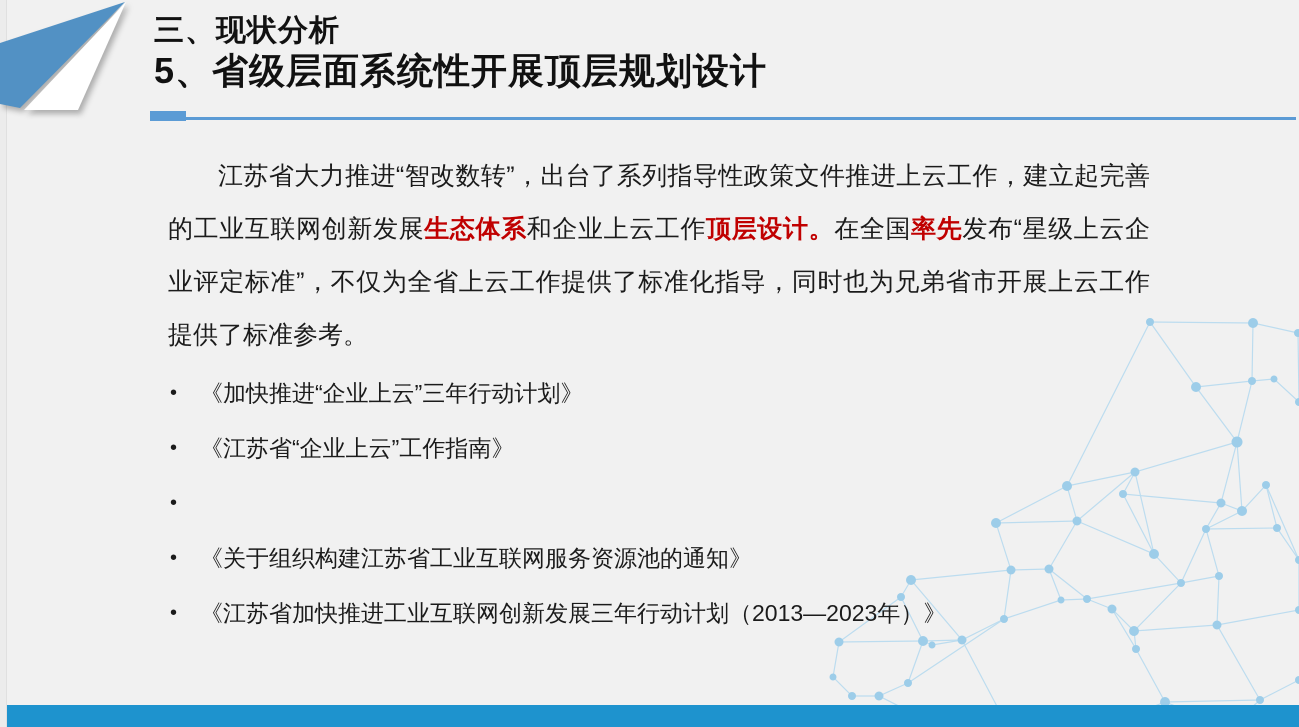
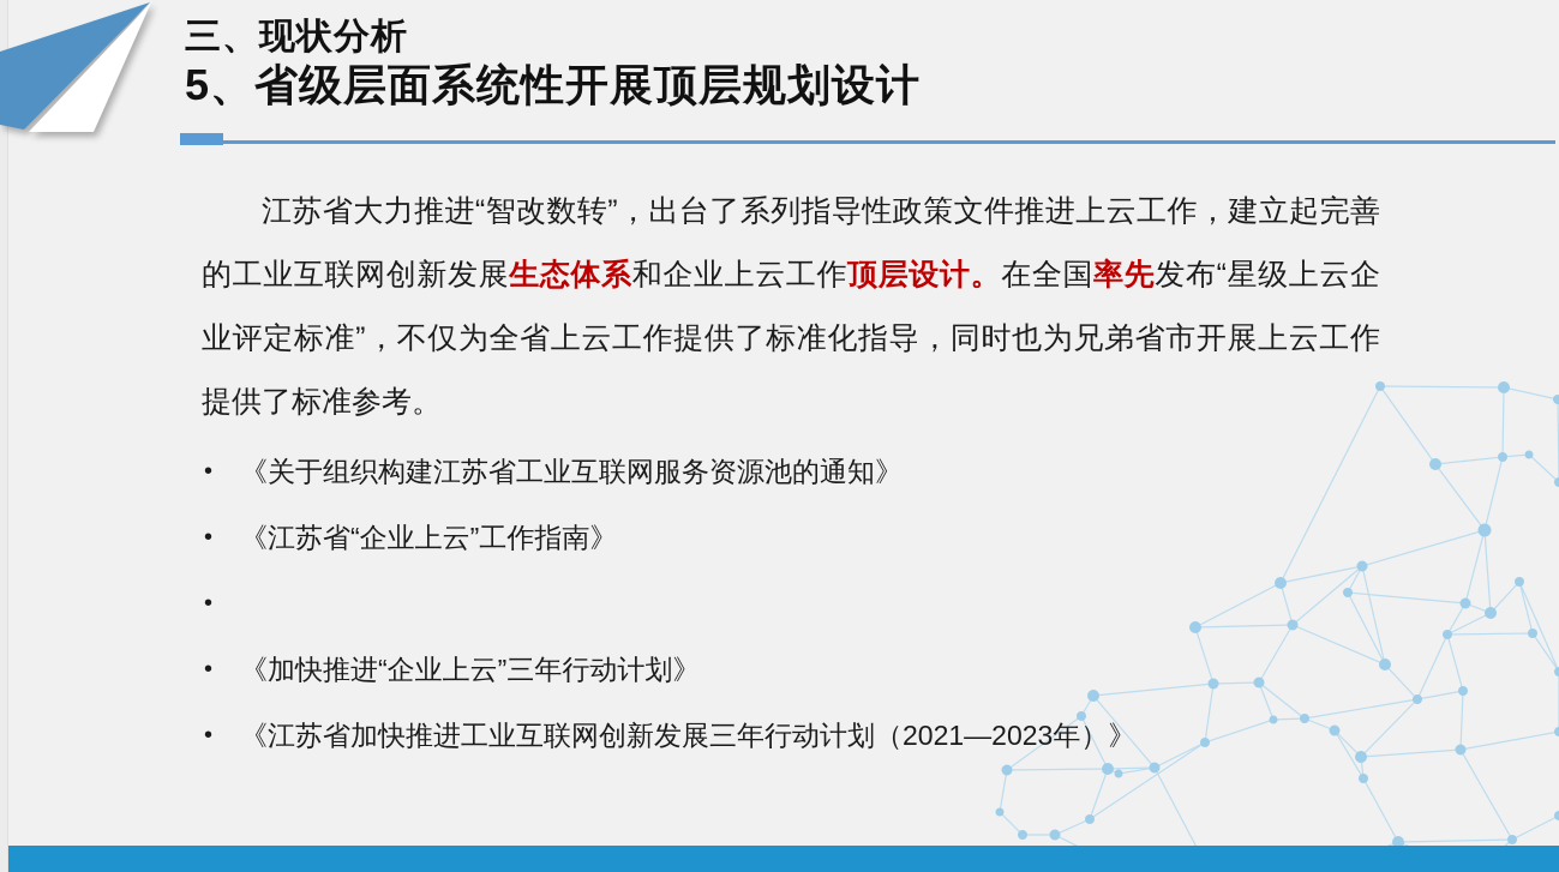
  三、现状分析
  5、省级层面系统性开展顶层规划设计
  江苏省大力推进“智改数转”，出台了系列指导性政策文件推进上云工作，建立起完善的工业互联网创新发展生态体系和企业上云工作顶层设计。在全国率先发布“星级上云企业评定标准”，不仅为全省上云工作提供了标准化指导，同时也为兄弟省市开展上云工作提供了标准参考。
  •
- 《加快推进“企业上云”三年行动计划》
+ 《关于组织构建江苏省工业互联网服务资源池的通知》
  •
  《江苏省“企业上云”工作指南》
  •
  •
- 《关于组织构建江苏省工业互联网服务资源池的通知》
+ 《加快推进“企业上云”三年行动计划》
  •
- 《江苏省加快推进工业互联网创新发展三年行动计划（2013—2023年）》
+ 《江苏省加快推进工业互联网创新发展三年行动计划（2021—2023年）》
